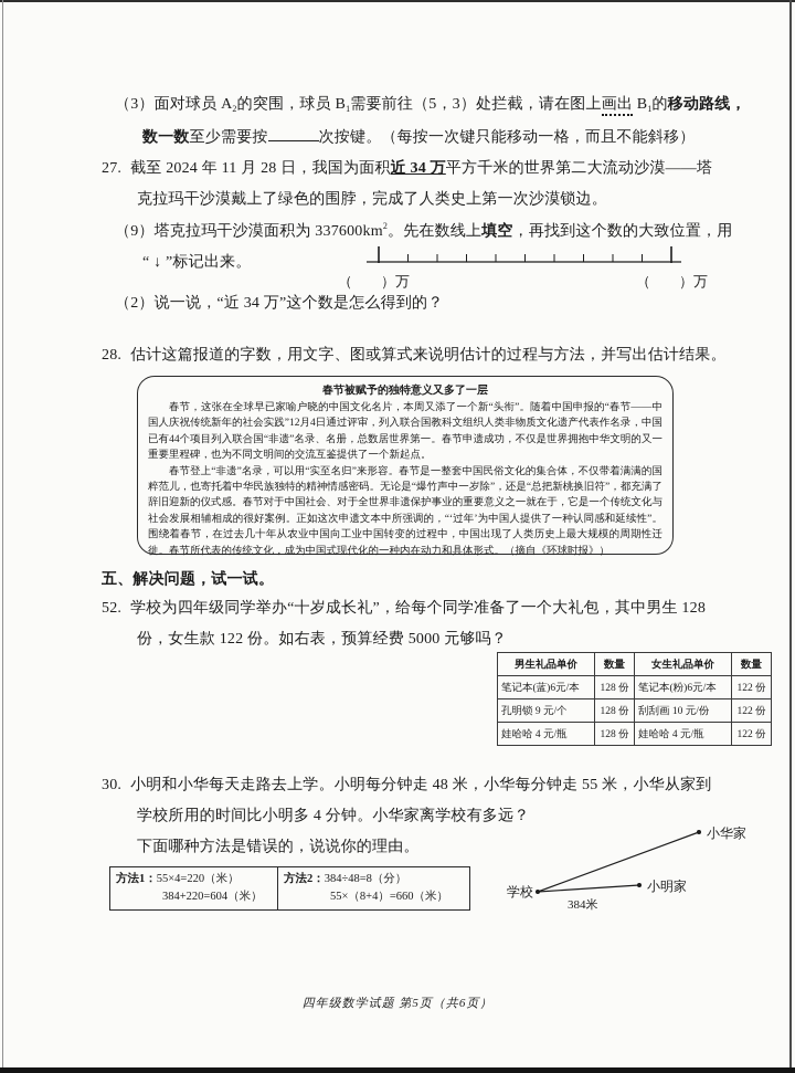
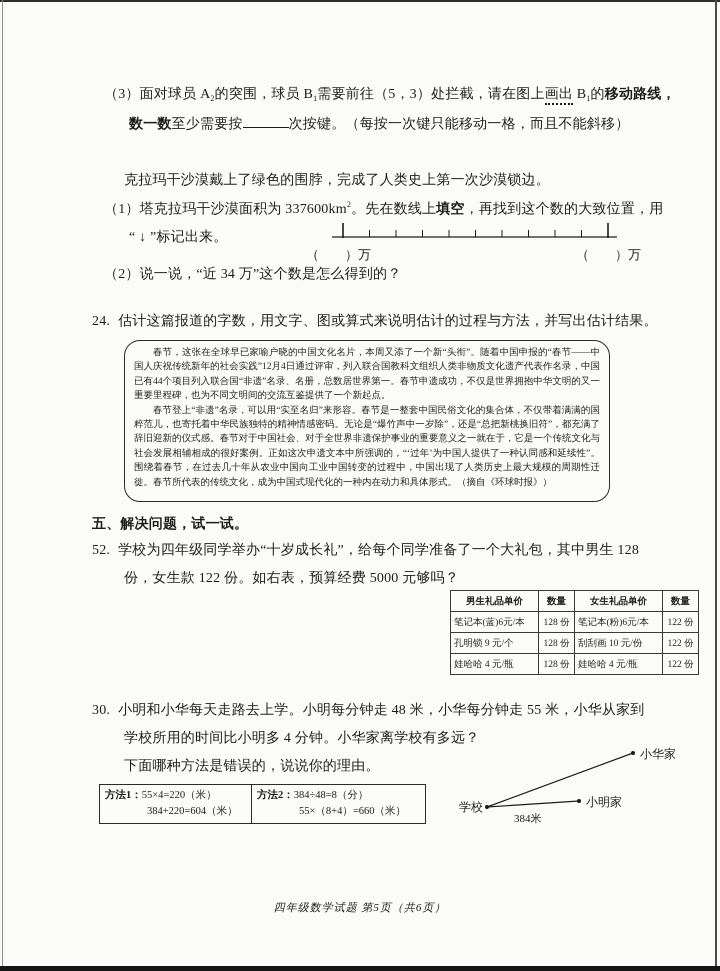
  （3）面对球员 A2的突围，球员 B1需要前往（5，3）处拦截，请在图上画出 B1的移动路线，
  数一数至少需要按 次按键。（每按一次键只能移动一格，而且不能斜移）
- 27. 截至 2024 年 11 月 28 日，我国为面积近 34 万平方千米的世界第二大流动沙漠——塔
  克拉玛干沙漠戴上了绿色的围脖，完成了人类史上第一次沙漠锁边。
- （9）塔克拉玛干沙漠面积为 337600km2。先在数线上填空，再找到这个数的大致位置，用
+ （1）塔克拉玛干沙漠面积为 337600km2。先在数线上填空，再找到这个数的大致位置，用
  “ ↓ ”标记出来。
  （ ）万
  （ ）万
  （2）说一说，“近 34 万”这个数是怎么得到的？
- 28. 估计这篇报道的字数，用文字、图或算式来说明估计的过程与方法，并写出估计结果。
+ 24. 估计这篇报道的字数，用文字、图或算式来说明估计的过程与方法，并写出估计结果。
- 春节被赋予的独特意义又多了一层
  春节，这张在全球早已家喻户晓的中国文化名片，本周又添了一个新“头衔”。随着中国申报的“春节——中国人庆祝传统新年的社会实践”12月4日通过评审，列入联合国教科文组织人类非物质文化遗产代表作名录，中国已有44个项目列入联合国“非遗”名录、名册，总数居世界第一。春节申遗成功，不仅是世界拥抱中华文明的又一重要里程碑，也为不同文明间的交流互鉴提供了一个新起点。
  春节登上“非遗”名录，可以用“实至名归”来形容。春节是一整套中国民俗文化的集合体，不仅带着满满的国粹范儿，也寄托着中华民族独特的精神情感密码。无论是“爆竹声中一岁除”，还是“总把新桃换旧符”，都充满了辞旧迎新的仪式感。春节对于中国社会、对于全世界非遗保护事业的重要意义之一就在于，它是一个传统文化与社会发展相辅相成的很好案例。正如这次申遗文本中所强调的，“‘过年’为中国人提供了一种认同感和延续性”。围绕着春节，在过去几十年从农业中国向工业中国转变的过程中，中国出现了人类历史上最大规模的周期性迁徙。春节所代表的传统文化，成为中国式现代化的一种内在动力和具体形式。（摘自《环球时报》）
  五、解决问题，试一试。
  52. 学校为四年级同学举办“十岁成长礼”，给每个同学准备了一个大礼包，其中男生 128
  份，女生款 122 份。如右表，预算经费 5000 元够吗？
  男生礼品单价	数量	女生礼品单价	数量
  笔记本(蓝)6元/本	128 份	笔记本(粉)6元/本	122 份
  孔明锁 9 元/个	128 份	刮刮画 10 元/份	122 份
  娃哈哈 4 元/瓶	128 份	娃哈哈 4 元/瓶	122 份
  30. 小明和小华每天走路去上学。小明每分钟走 48 米，小华每分钟走 55 米，小华从家到
  学校所用的时间比小明多 4 分钟。小华家离学校有多远？
  下面哪种方法是错误的，说说你的理由。
  方法1：55×4=220（米）
  384+220=604（米）
  方法2：384÷48=8（分）
  55×（8+4）=660（米）
  学校
  小华家
  小明家
  384米
  四年级数学试题 第5页（共6页）
